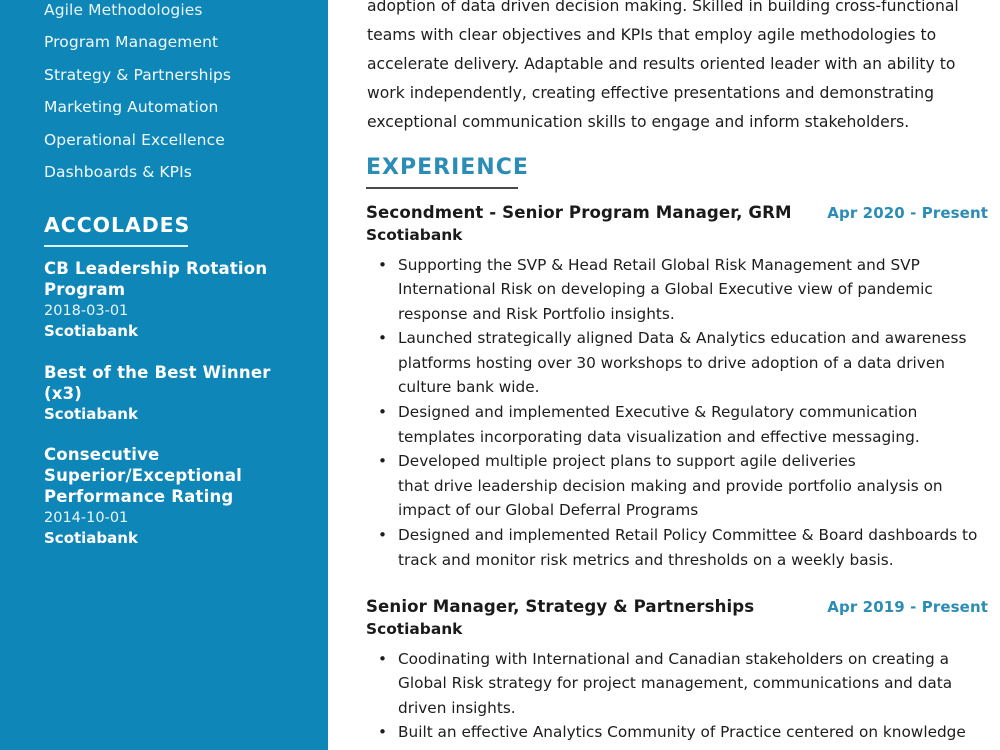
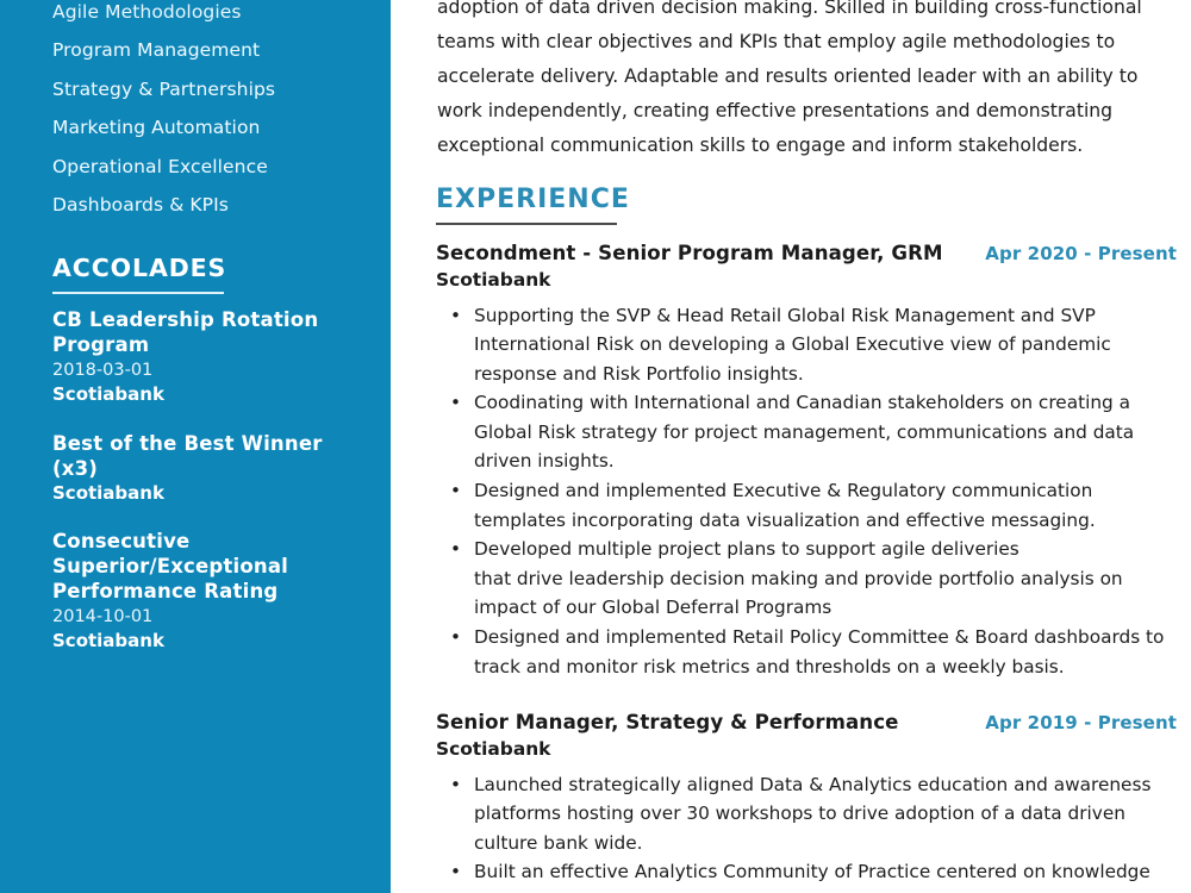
  Agile Methodologies
  Program Management
  Strategy & Partnerships
  Marketing Automation
  Operational Excellence
  Dashboards & KPIs
  ACCOLADES
  CB Leadership Rotation Program
  2018-03-01
  Scotiabank
  Best of the Best Winner (x3)
  Scotiabank
  Consecutive Superior/Exceptional Performance Rating
  2014-10-01
  Scotiabank
  adoption of data driven decision making. Skilled in building cross-functional teams with clear objectives and KPIs that employ agile methodologies to accelerate delivery. Adaptable and results oriented leader with an ability to work independently, creating effective presentations and demonstrating exceptional communication skills to engage and inform stakeholders.
  EXPERIENCE
  Secondment - Senior Program Manager, GRM
  Scotiabank
  Apr 2020 - Present
  •
  Supporting the SVP & Head Retail Global Risk Management and SVP International Risk on developing a Global Executive view of pandemic response and Risk Portfolio insights.
  •
- Launched strategically aligned Data & Analytics education and awareness platforms hosting over 30 workshops to drive adoption of a data driven culture bank wide.
+ Coodinating with International and Canadian stakeholders on creating a Global Risk strategy for project management, communications and data driven insights.
  •
  Designed and implemented Executive & Regulatory communication templates incorporating data visualization and effective messaging.
  •
  Developed multiple project plans to support agile deliveries
  that drive leadership decision making and provide portfolio analysis on impact of our Global Deferral Programs
  •
  Designed and implemented Retail Policy Committee & Board dashboards to track and monitor risk metrics and thresholds on a weekly basis.
- Senior Manager, Strategy & Partnerships
+ Senior Manager, Strategy & Performance
  Scotiabank
  Apr 2019 - Present
  •
- Coodinating with International and Canadian stakeholders on creating a Global Risk strategy for project management, communications and data driven insights.
+ Launched strategically aligned Data & Analytics education and awareness platforms hosting over 30 workshops to drive adoption of a data driven culture bank wide.
  •
  Built an effective Analytics Community of Practice centered on knowledge
